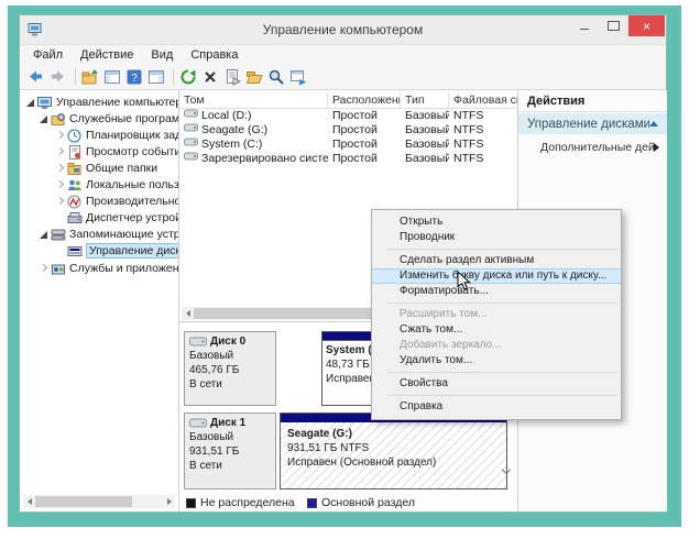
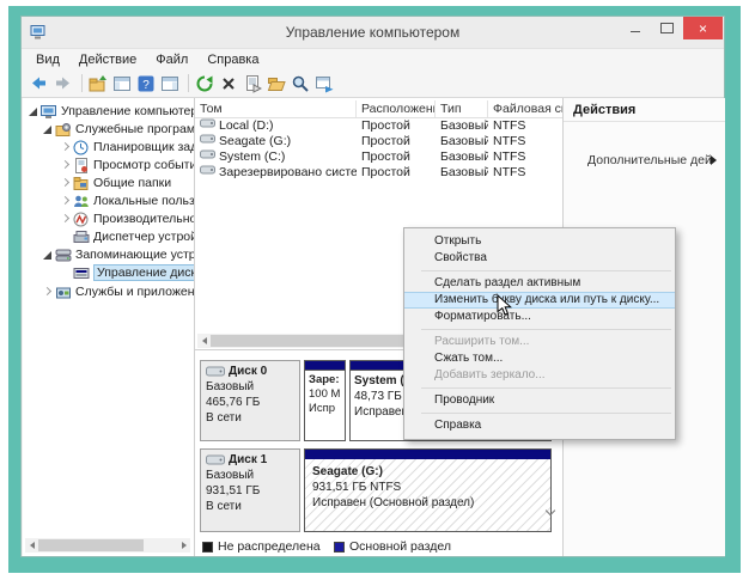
  Управление компьютером
  ×
- Файл
+ Вид
  Действие
- Вид
+ Файл
  Справка
  ?
  Управление компьюте
  Служебные програм
  Планировщик за
  Просмотр событи
  Общие папки
  Локальные польз
  Производительно
  Диспетчер устро
  Запоминающие устр
  Управление диск
  Службы и приложен
  Том
  Расположен
  Тип
  Файловая с
  Local (D:)
  Простой
  Базовый
  NTFS
  Seagate (G:)
  Простой
  Базовый
  NTFS
  System (C:)
  Простой
  Базовый
  NTFS
  Зарезервировано систе
  Простой
  Базовый
  NTFS
  Диск 0
  Базовый
  465,76 ГБ
  В сети
+ Заре:
+ 100 M
+ Испр
  Диск 1
  Базовый
  931,51 ГБ
  В сети
  Seagate (G:)
  931,51 ГБ NTFS
  Исправен (Основной раздел)
  Не распределена
  Основной раздел
  Действия
- Управление дисками
  Дополнительные дей
  Открыть
- Проводник
+ Свойства
  Сделать раздел активным
  Изменить бкву диска или путь к диску...
  Форматировать...
  Расширить том...
  Сжать том...
  Добавить зеркало...
- Удалить том...
- Свойства
+ Проводник
  Справка
